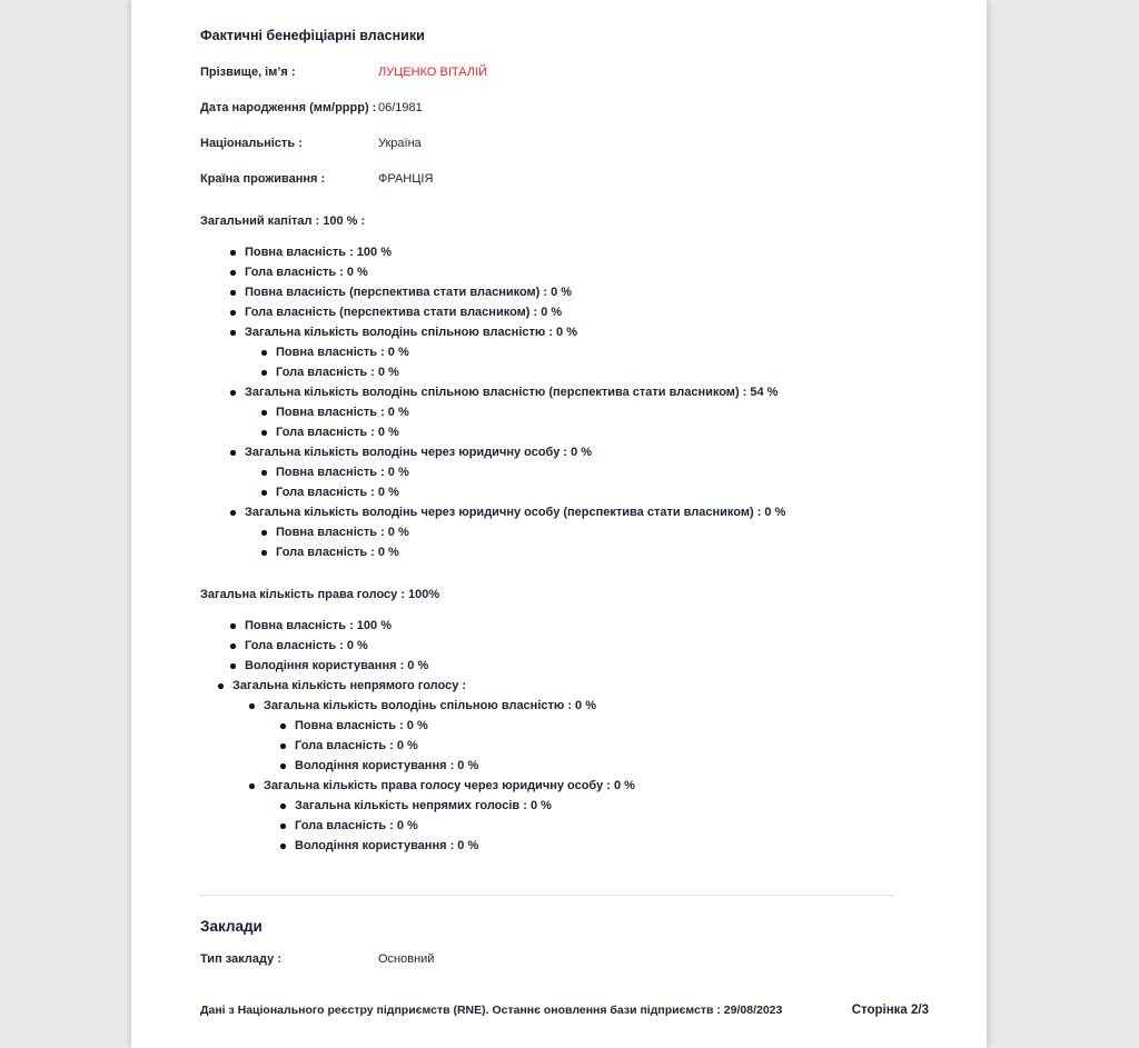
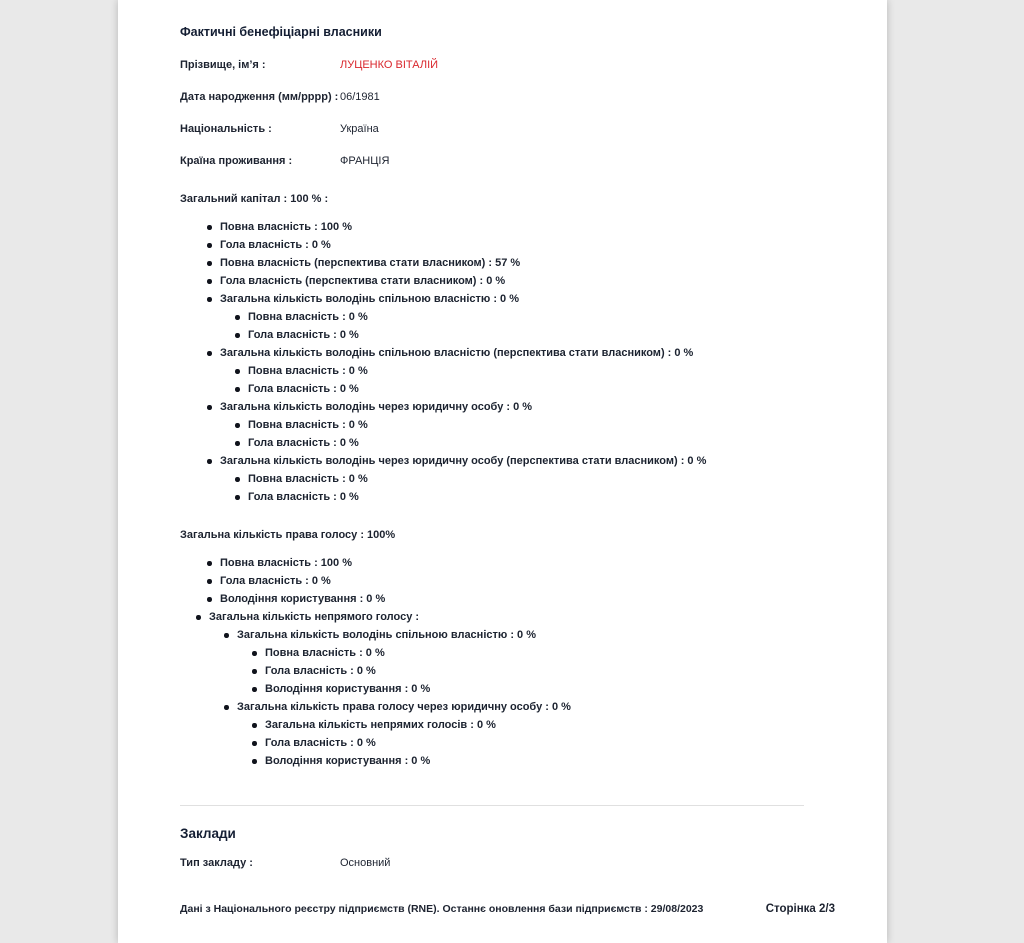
  Фактичні бенефіціарні власники
  Прізвище, ім’я :
  ЛУЦЕНКО ВІТАЛІЙ
  Дата народження (мм/рррр) :
  06/1981
  Національність :
  Україна
  Країна проживання :
  ФРАНЦІЯ
  Загальний капітал : 100 % :
  Повна власність : 100 %
  Гола власність : 0 %
- Повна власність (перспектива стати власником) : 0 %
+ Повна власність (перспектива стати власником) : 57 %
  Гола власність (перспектива стати власником) : 0 %
  Загальна кількість володінь спільною власністю : 0 %
  Повна власність : 0 %
  Гола власність : 0 %
- Загальна кількість володінь спільною власністю (перспектива стати власником) : 54 %
+ Загальна кількість володінь спільною власністю (перспектива стати власником) : 0 %
  Повна власність : 0 %
  Гола власність : 0 %
  Загальна кількість володінь через юридичну особу : 0 %
  Повна власність : 0 %
  Гола власність : 0 %
  Загальна кількість володінь через юридичну особу (перспектива стати власником) : 0 %
  Повна власність : 0 %
  Гола власність : 0 %
  Загальна кількість права голосу : 100%
  Повна власність : 100 %
  Гола власність : 0 %
  Володіння користування : 0 %
  Загальна кількість непрямого голосу :
  Загальна кількість володінь спільною власністю : 0 %
  Повна власність : 0 %
  Гола власність : 0 %
  Володіння користування : 0 %
  Загальна кількість права голосу через юридичну особу : 0 %
  Загальна кількість непрямих голосів : 0 %
  Гола власність : 0 %
  Володіння користування : 0 %
  Заклади
  Тип закладу :
  Основний
  Дані з Національного реєстру підприємств (RNE). Останнє оновлення бази підприємств : 29/08/2023
  Сторінка 2/3
